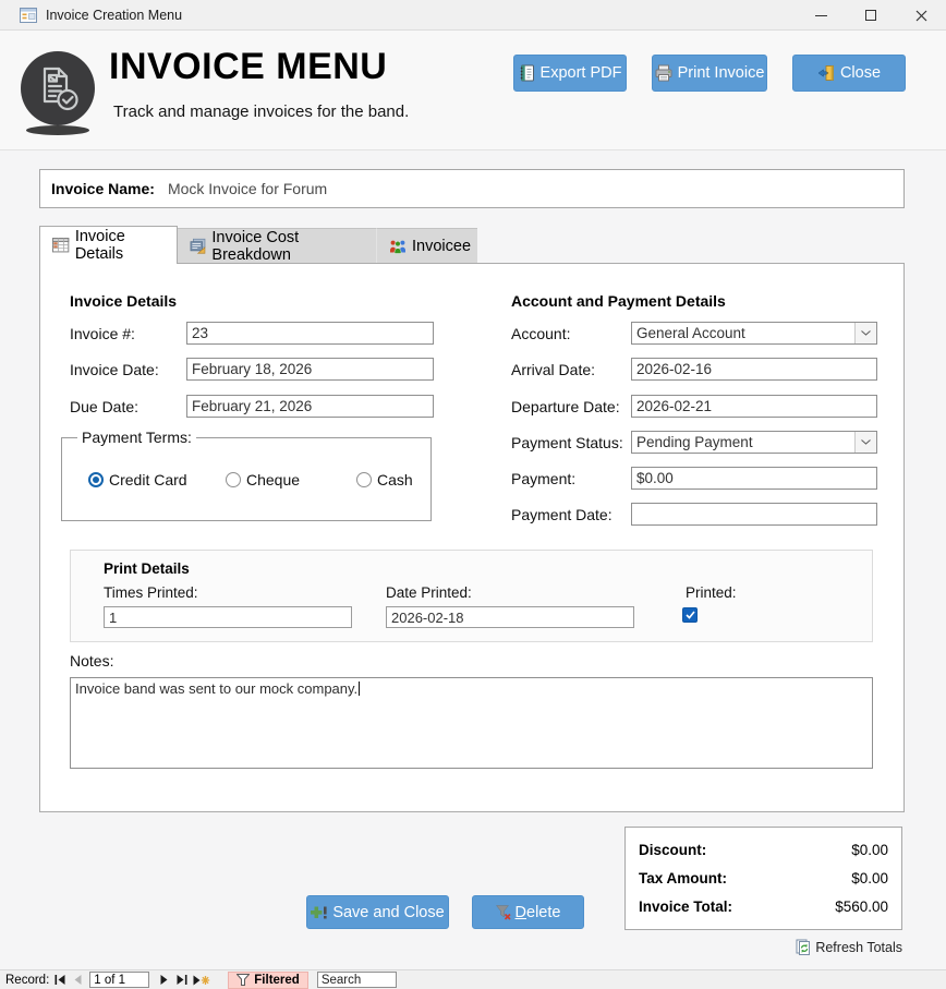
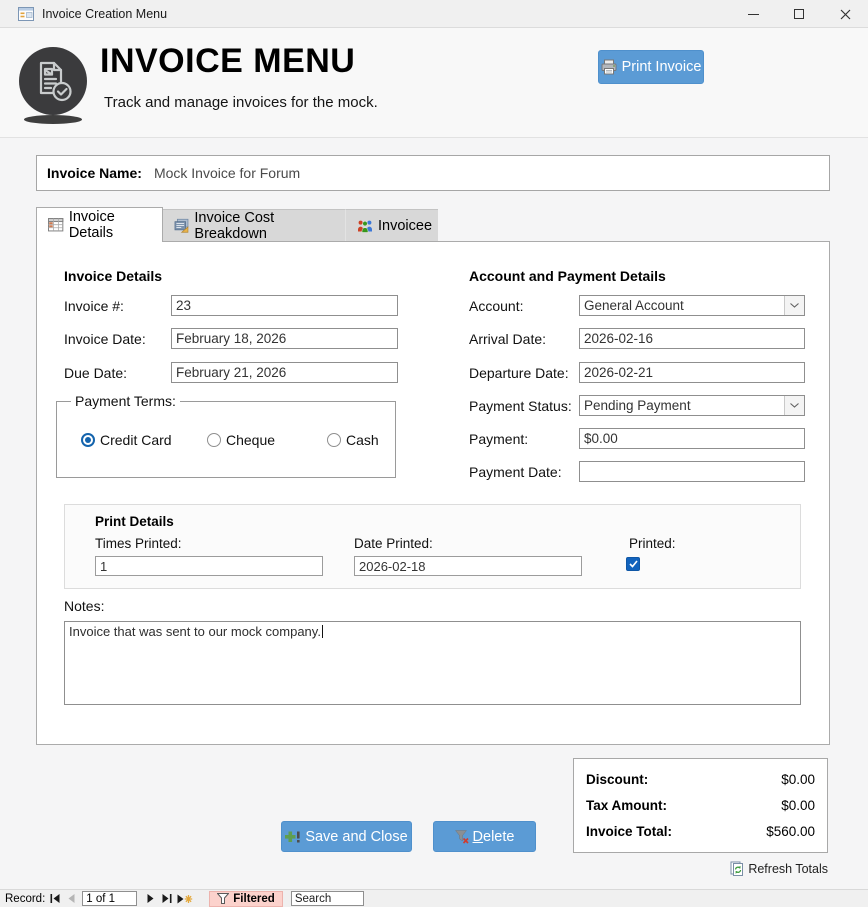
  Invoice Creation Menu
  INVOICE MENU
- Track and manage invoices for the band.
+ Track and manage invoices for the mock.
- Export PDF
  Print Invoice
- Close
  Invoice Name:
  Mock Invoice for Forum
  Invoice Details
  Invoice Cost Breakdown
  Invoicee
  Invoice Details
  Invoice #:
  23
  Invoice Date:
  February 18, 2026
  Due Date:
  February 21, 2026
  Payment Terms:
  Credit Card
  Cheque
  Cash
  Account and Payment Details
  Account:
  General Account
  Arrival Date:
  2026-02-16
  Departure Date:
  2026-02-21
  Payment Status:
  Pending Payment
  Payment:
  $0.00
  Payment Date:
  Print Details
  Times Printed:
  1
  Date Printed:
  2026-02-18
  Printed:
  Notes:
- Invoice band was sent to our mock company.
+ Invoice that was sent to our mock company.
  Discount:
  $0.00
  Tax Amount:
  $0.00
  Invoice Total:
  $560.00
  Refresh Totals
  Save and Close
  Delete
  Record:
  1 of 1
  Filtered
  Search
